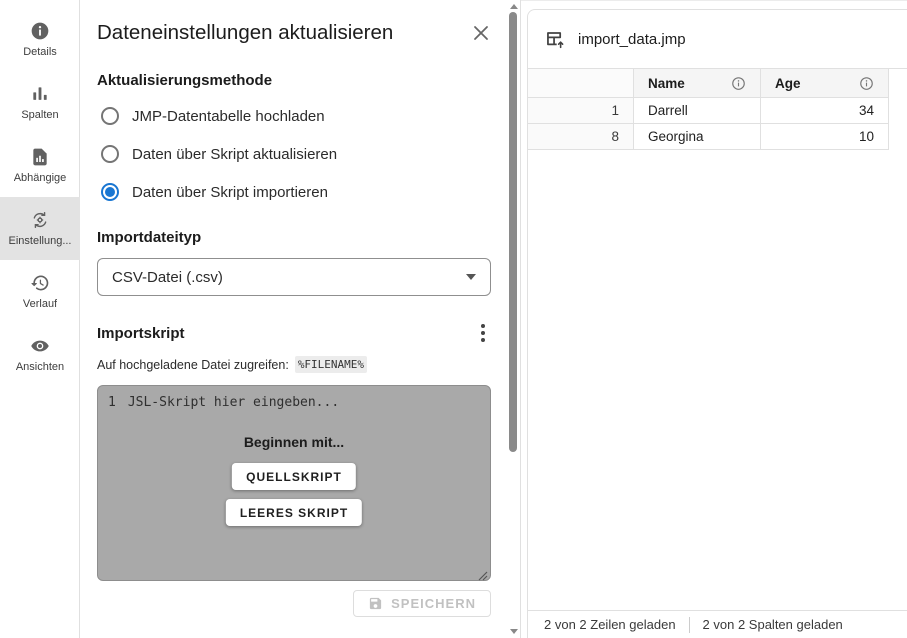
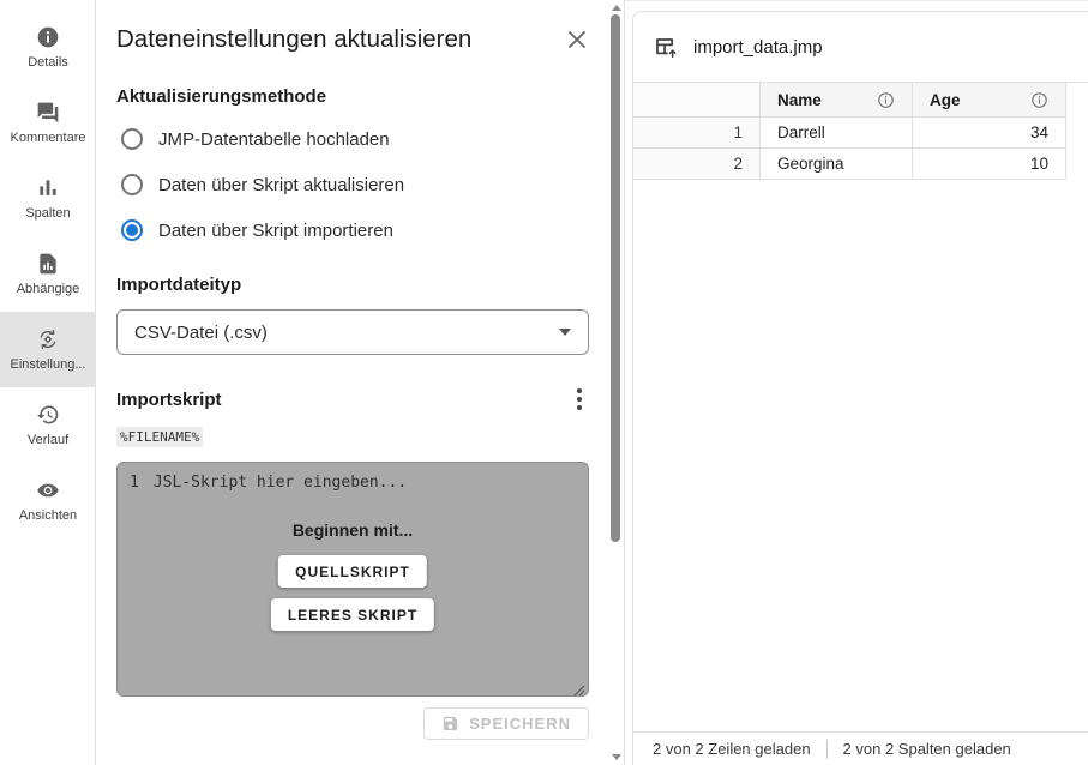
  Details
+ Kommentare
  Spalten
  Abhängige
  Einstellung...
  Verlauf
  Ansichten
  Dateneinstellungen aktualisieren
  Aktualisierungsmethode
  JMP-Datentabelle hochladen
  Daten über Skript aktualisieren
  Daten über Skript importieren
  Importdateityp
  CSV-Datei (.csv)
  Importskript
- Auf hochgeladene Datei zugreifen:
  %FILENAME%
  1
  JSL-Skript hier eingeben...
  Beginnen mit...
  QUELLSKRIPT
  LEERES SKRIPT
  SPEICHERN
  import_data.jmp
  Name
  Age
  1
  Darrell
  34
- 8
+ 2
  Georgina
  10
  2 von 2 Zeilen geladen
  2 von 2 Spalten geladen
